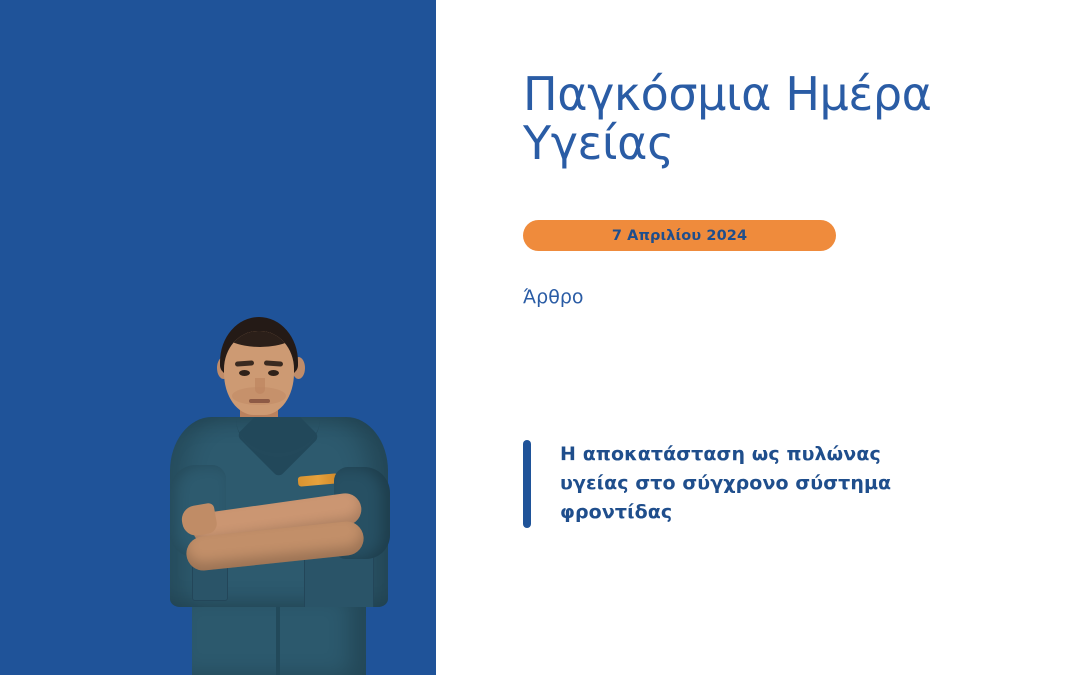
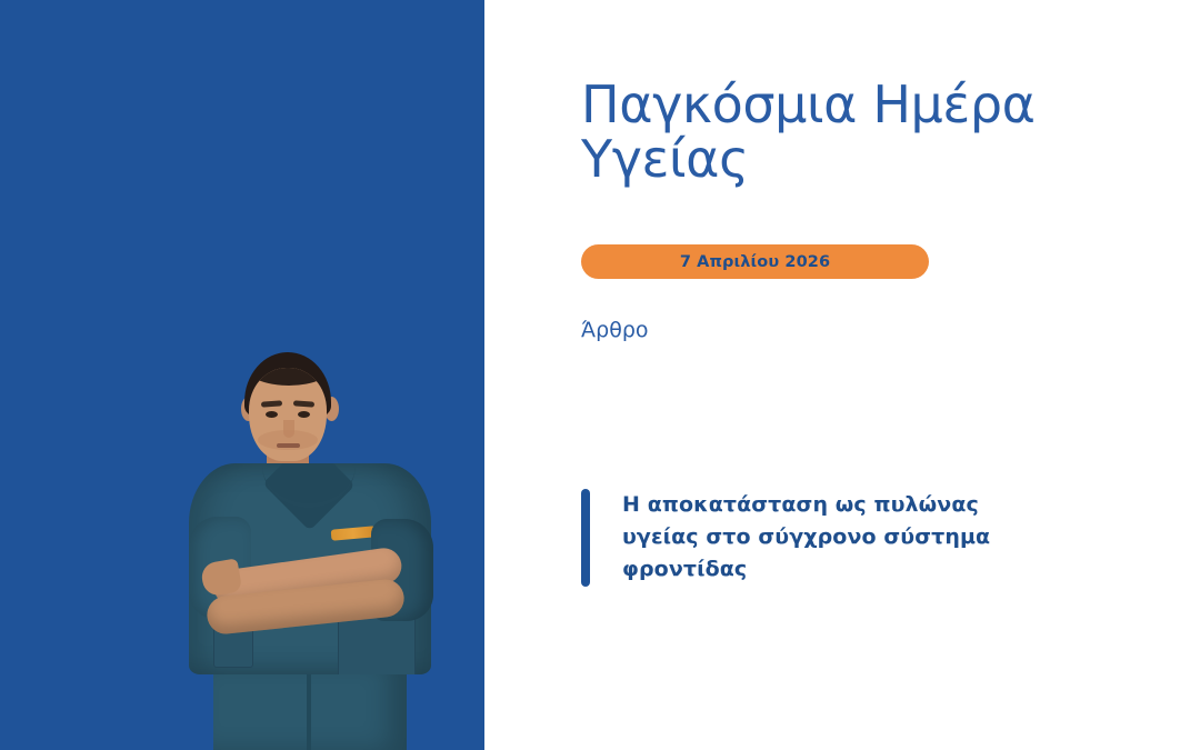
  Παγκόσμια Ημέρα Υγείας
- 7 Απριλίου 2024
+ 7 Απριλίου 2026
  Άρθρο
  Η αποκατάσταση ως πυλώνας υγείας στο σύγχρονο σύστημα φροντίδας
